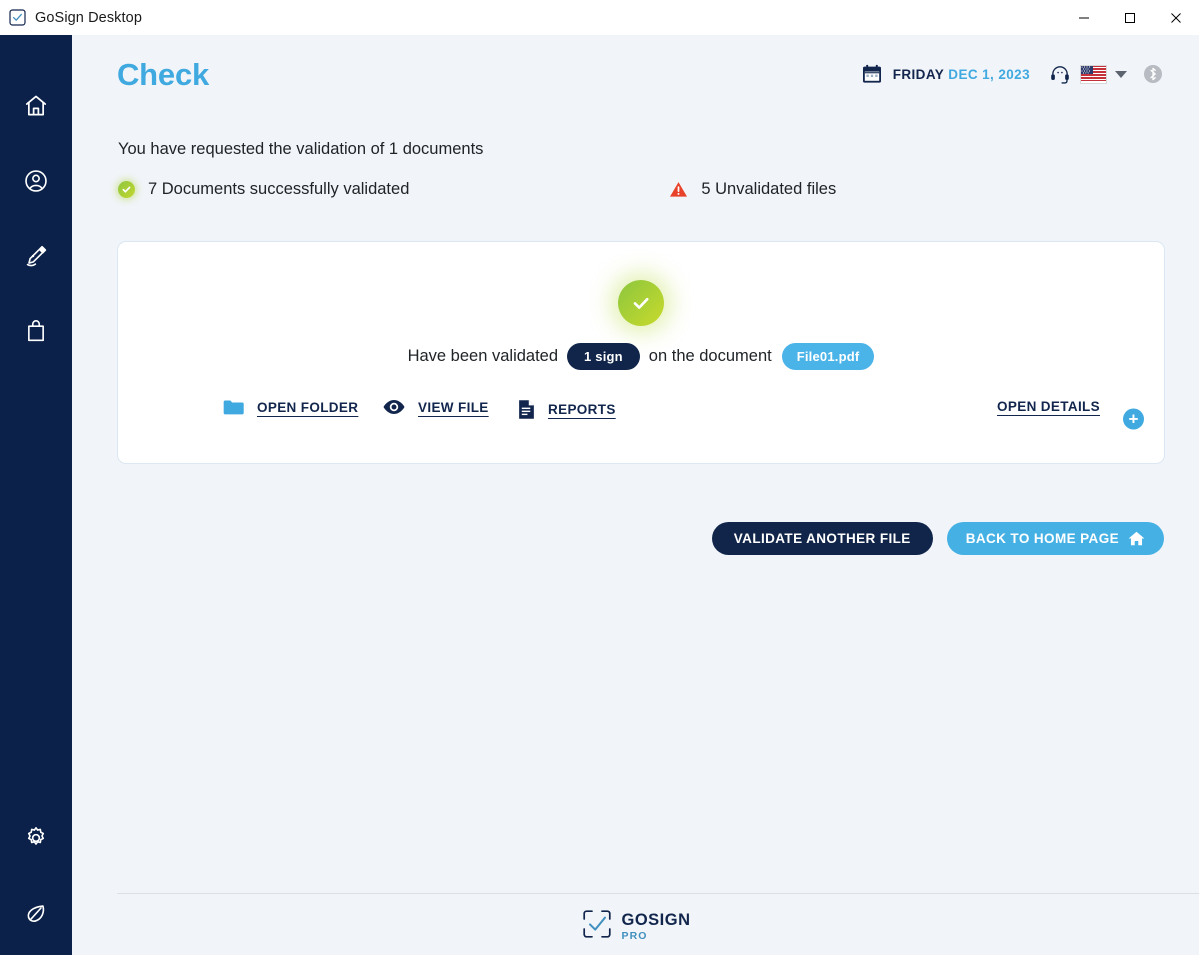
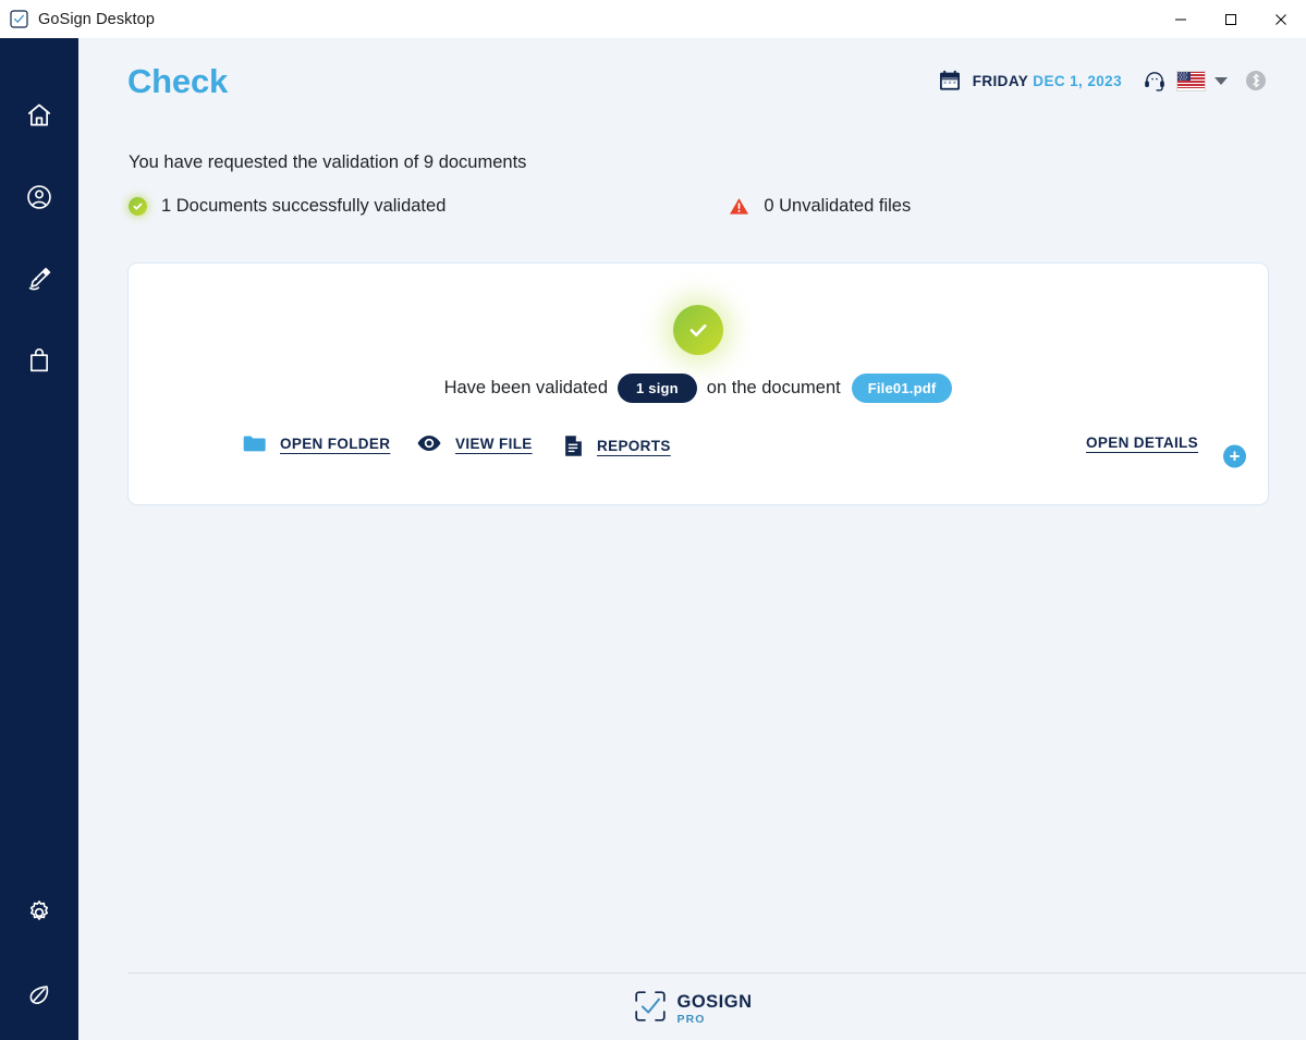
  GoSign Desktop
  Check
  FRIDAY DEC 1, 2023
- You have requested the validation of 1 documents
+ You have requested the validation of 9 documents
- 7 Documents successfully validated
+ 1 Documents successfully validated
- 5 Unvalidated files
+ 0 Unvalidated files
  Have been validated
  1 sign
  on the document
  File01.pdf
  OPEN FOLDER
  VIEW FILE
  REPORTS
  OPEN DETAILS
  +
- VALIDATE ANOTHER FILE
- BACK TO HOME PAGE
  GOSIGN
  PRO
